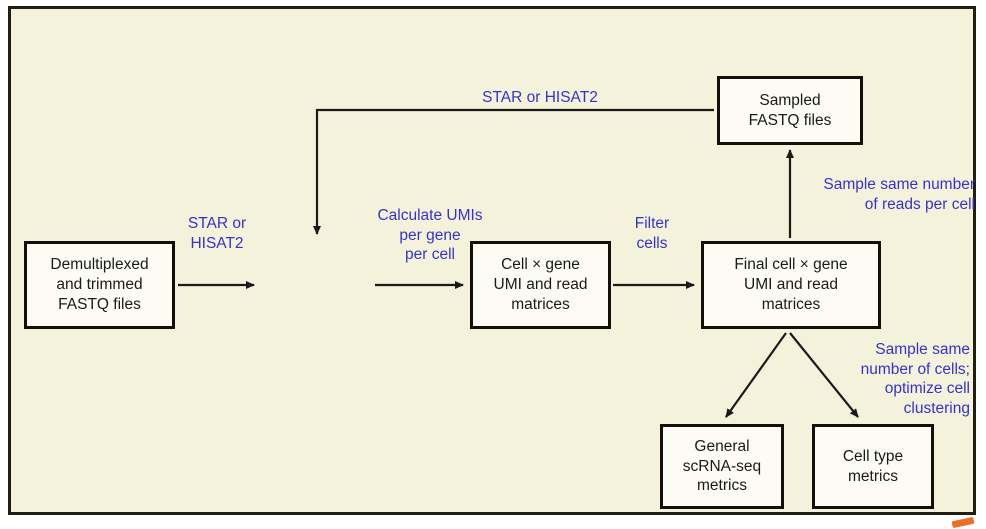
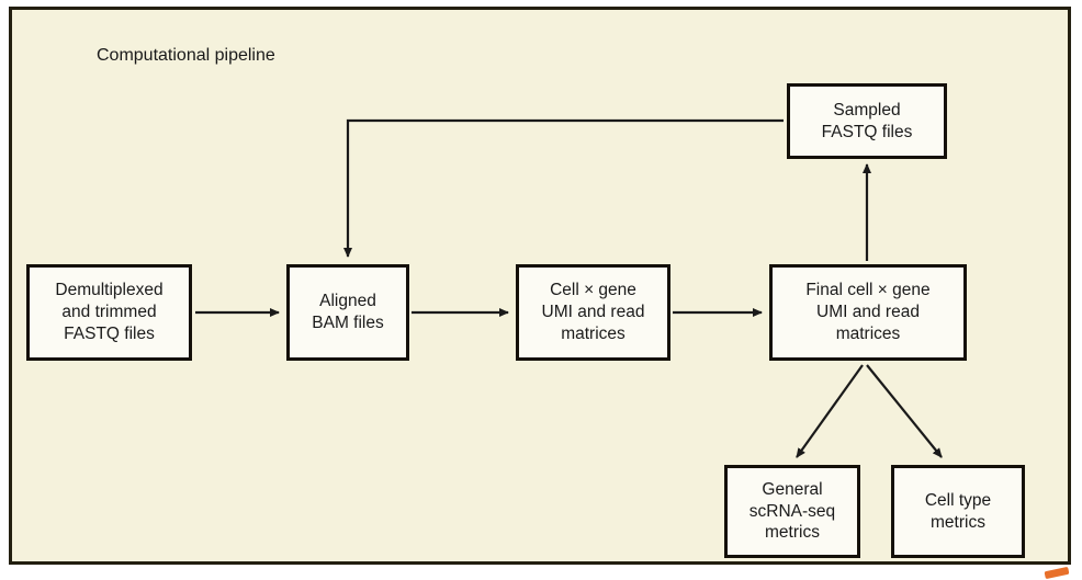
+ Computational pipeline
  Demultiplexed
  and trimmed
  FASTQ files
+ Aligned
+ BAM files
  Cell × gene
  UMI and read
  matrices
  Final cell × gene
  UMI and read
  matrices
  Sampled
  FASTQ files
  General
  scRNA-seq
  metrics
  Cell type
  metrics
- STAR or
- HISAT2
- Calculate UMIs
- per gene
- per cell
- Filter
- cells
- STAR or HISAT2
- Sample same number
- of reads per cell
- Sample same
- number of cells;
- optimize cell
- clustering
